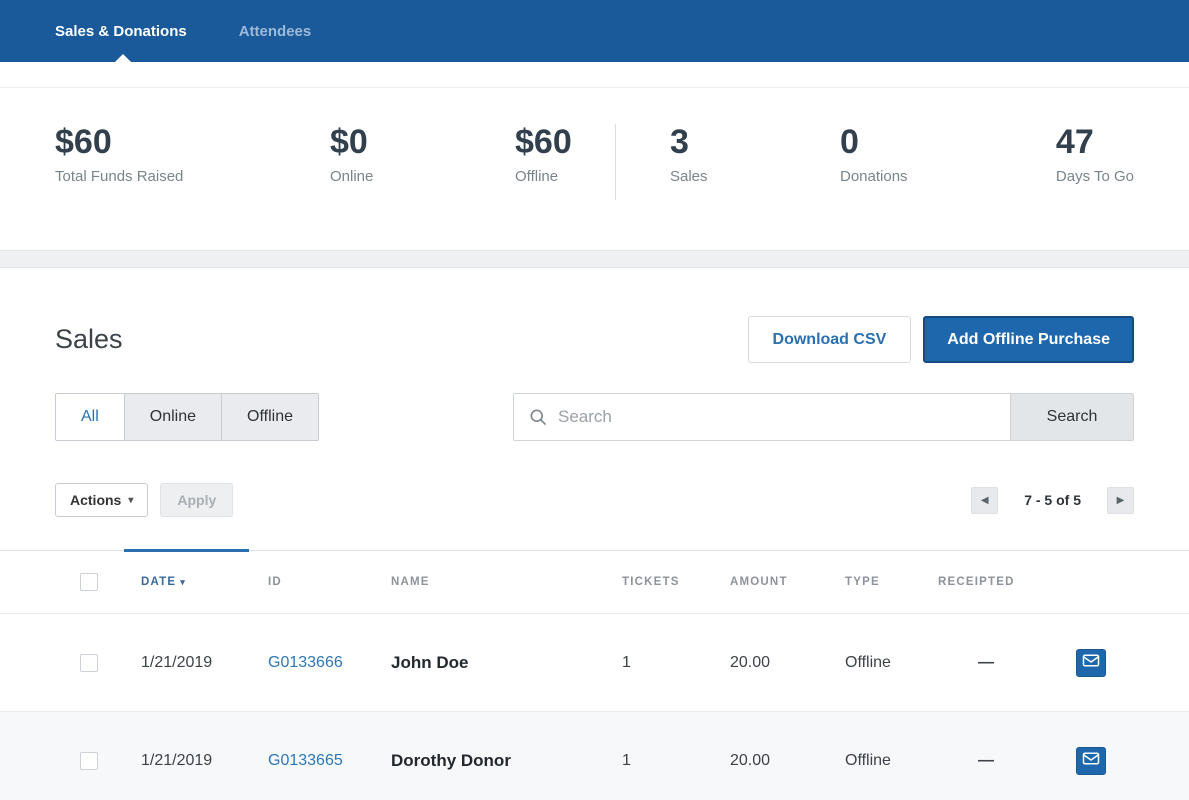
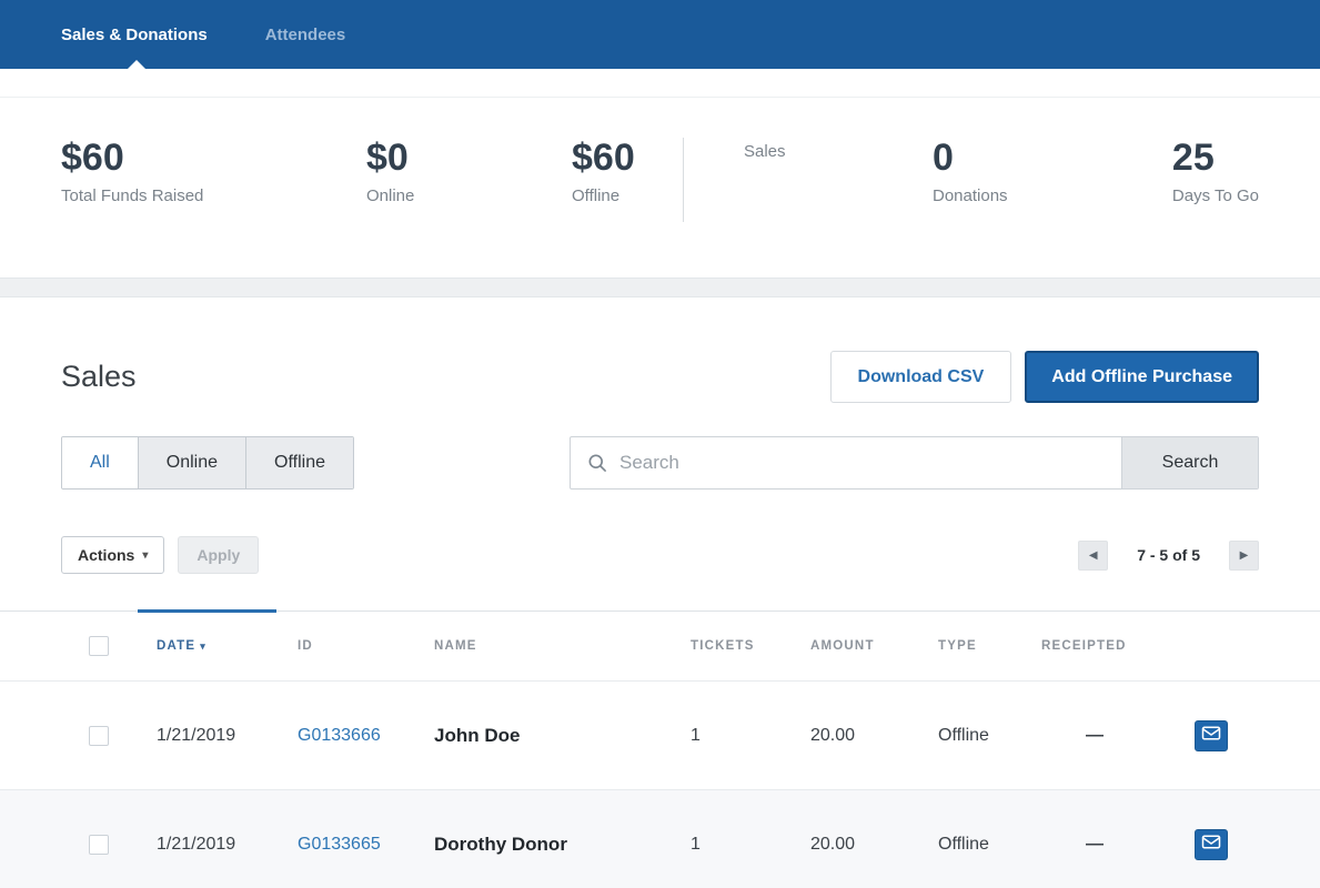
  Sales & Donations
  Attendees
  $60
  Total Funds Raised
  $0
  Online
  $60
  Offline
- 3
  Sales
  0
  Donations
- 47
+ 25
  Days To Go
  Sales
  Download CSV
  Add Offline Purchase
  All
  Online
  Offline
  Search
  Search
  Actions
  ▾
  Apply
  ◀
  7 - 5 of 5
  ▶
  DATE ▾
  ID
  NAME
  TICKETS
  AMOUNT
  TYPE
  RECEIPTED
  1/21/2019
  G0133666
  John Doe
  1
  20.00
  Offline
  —
  1/21/2019
  G0133665
  Dorothy Donor
  1
  20.00
  Offline
  —
